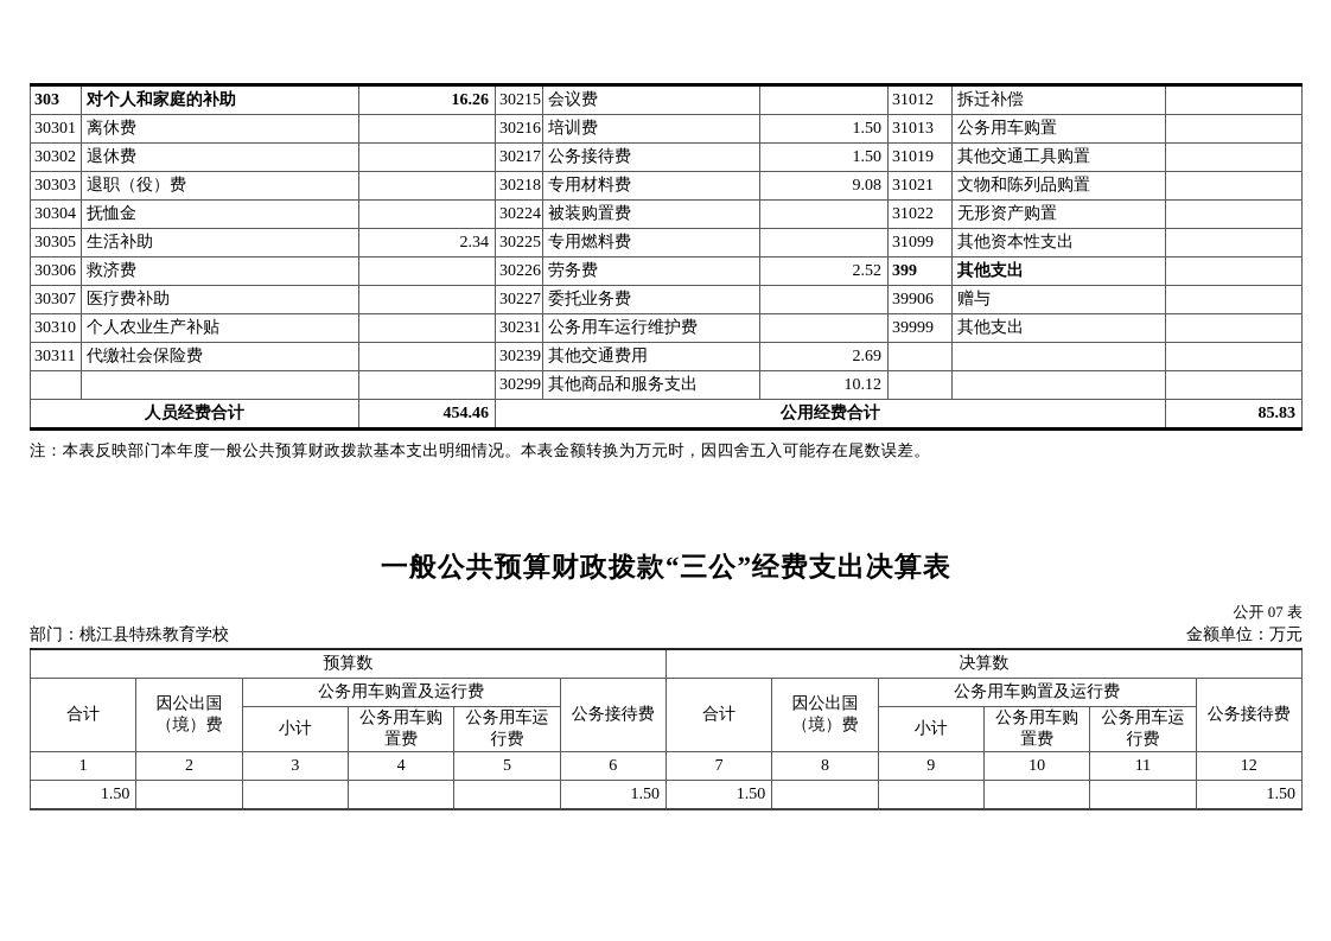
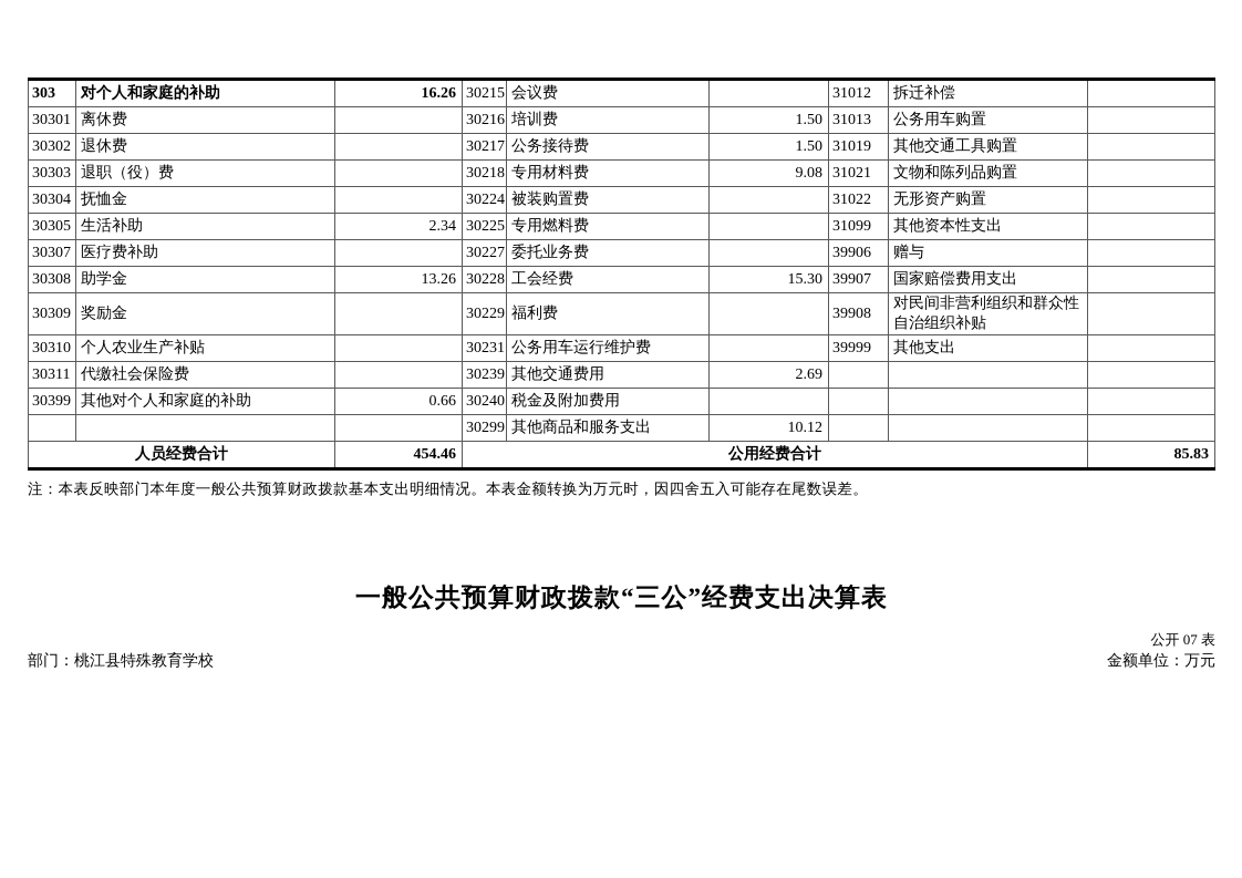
  303	对个人和家庭的补助	16.26	30215	会议费		31012	拆迁补偿
  30301	离休费		30216	培训费	1.50	31013	公务用车购置
  30302	退休费		30217	公务接待费	1.50	31019	其他交通工具购置
  30303	退职（役）费		30218	专用材料费	9.08	31021	文物和陈列品购置
  30304	抚恤金		30224	被装购置费		31022	无形资产购置
  30305	生活补助	2.34	30225	专用燃料费		31099	其他资本性支出
- 30306	救济费		30226	劳务费	2.52	399	其他支出
  30307	医疗费补助		30227	委托业务费		39906	赠与
+ 30308	助学金	13.26	30228	工会经费	15.30	39907	国家赔偿费用支出
+ 30309	奖励金		30229	福利费		39908	对民间非营利组织和群众性自治组织补贴
  30310	个人农业生产补贴		30231	公务用车运行维护费		39999	其他支出
  30311	代缴社会保险费		30239	其他交通费用	2.69
+ 30399	其他对个人和家庭的补助	0.66	30240	税金及附加费用
  			30299	其他商品和服务支出	10.12
  人员经费合计	454.46	公用经费合计	85.83
  注：本表反映部门本年度一般公共预算财政拨款基本支出明细情况。本表金额转换为万元时，因四舍五入可能存在尾数误差。
  一般公共预算财政拨款“三公”经费支出决算表
  公开 07 表
  部门：桃江县特殊教育学校
  金额单位：万元
- 预算数	决算数
- 合计	因公出国（境）费	公务用车购置及运行费	公务接待费	合计	因公出国（境）费	公务用车购置及运行费	公务接待费
- 小计	公务用车购置费	公务用车运行费	小计	公务用车购置费	公务用车运行费
- 1	2	3	4	5	6	7	8	9	10	11	12
- 1.50					1.50	1.50					1.50
